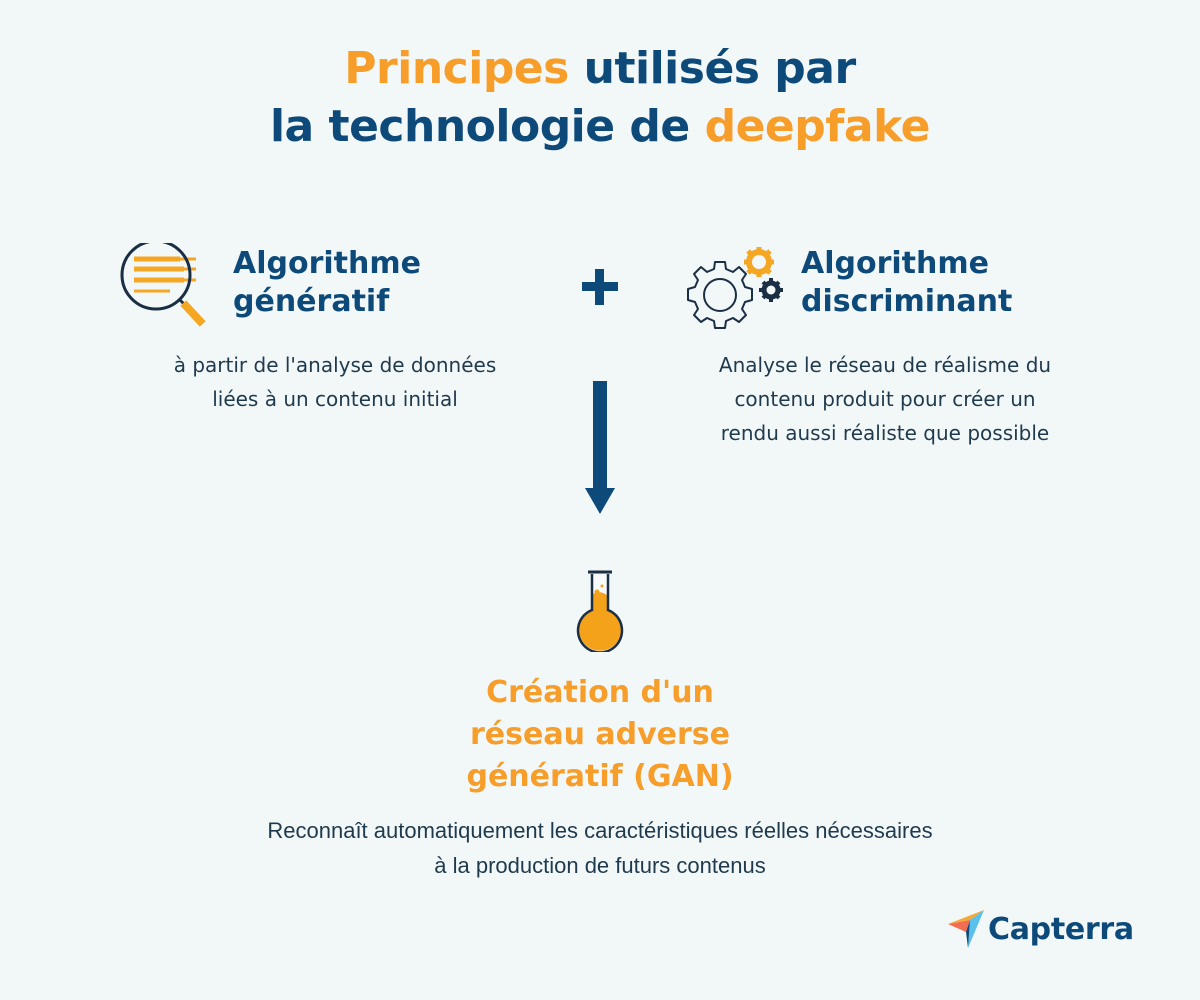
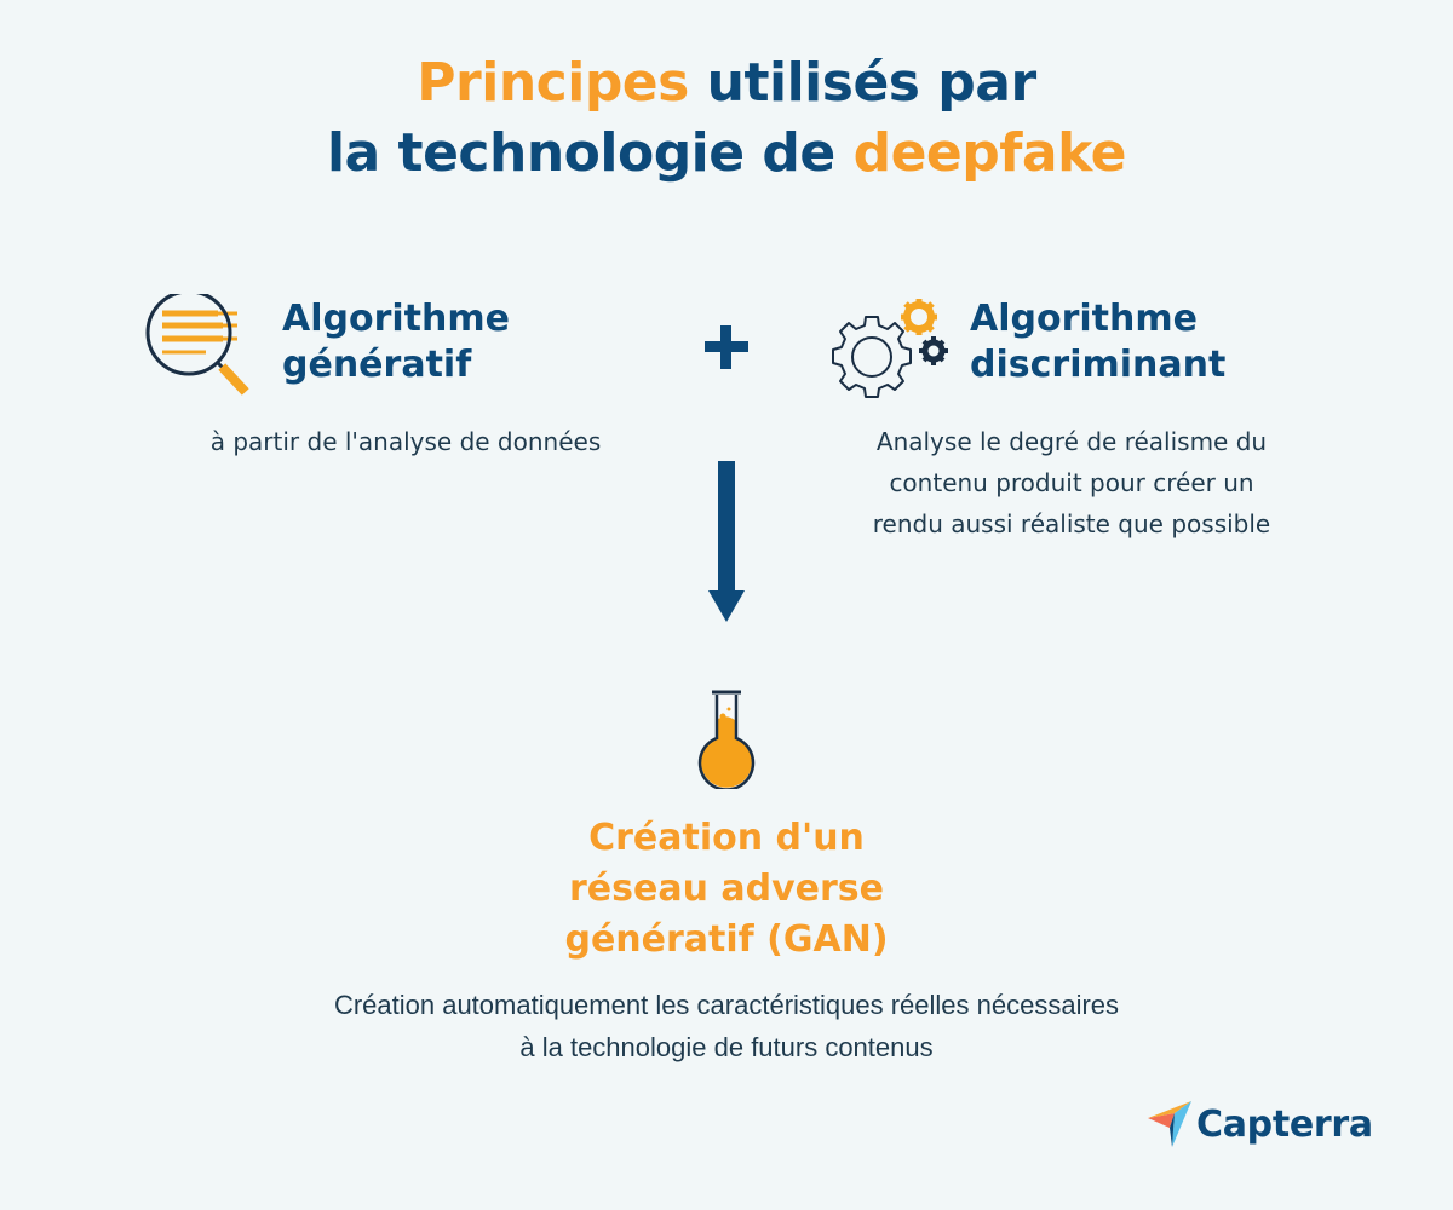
  Principes utilisés par
  la technologie de deepfake
  Algorithme
  génératif
  à partir de l'analyse de données
- liées à un contenu initial
  Algorithme
  discriminant
- Analyse le réseau de réalisme du
+ Analyse le degré de réalisme du
  contenu produit pour créer un
  rendu aussi réaliste que possible
  Création d'un
  réseau adverse
  génératif (GAN)
- Reconnaît automatiquement les caractéristiques réelles nécessaires
+ Création automatiquement les caractéristiques réelles nécessaires
- à la production de futurs contenus
+ à la technologie de futurs contenus
  Capterra
